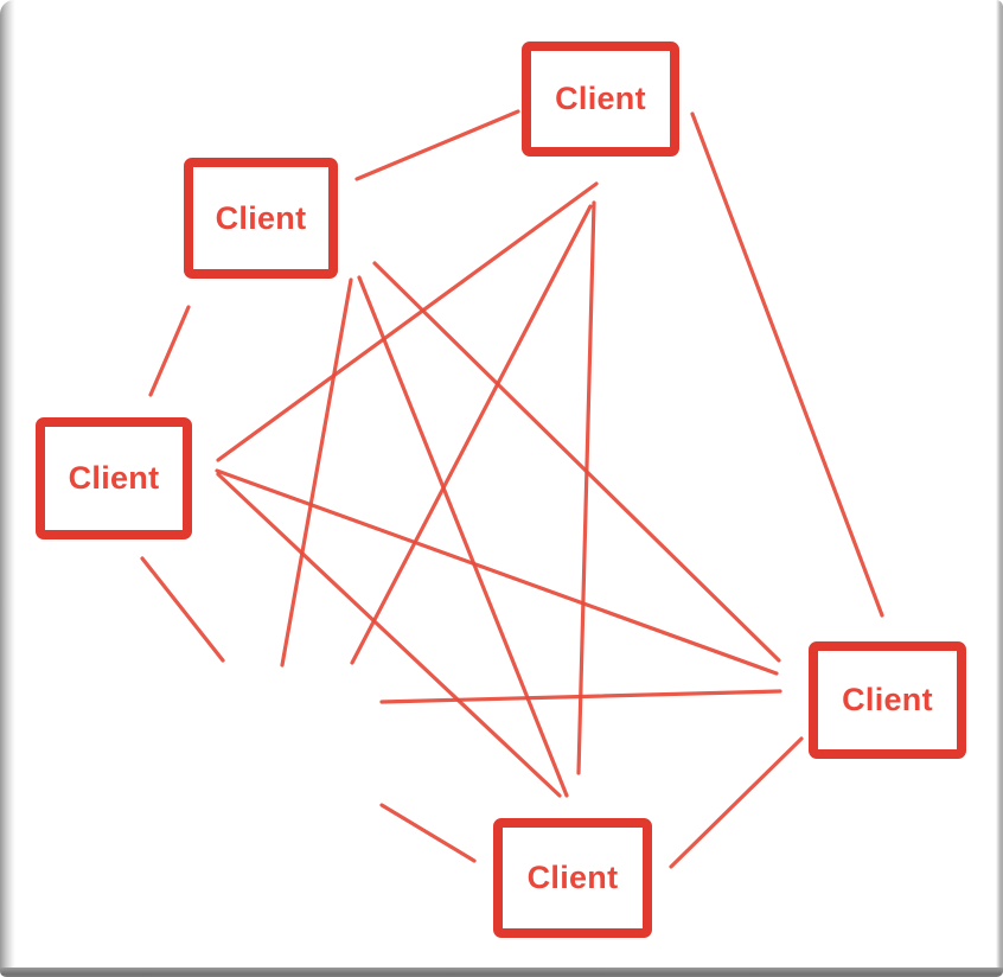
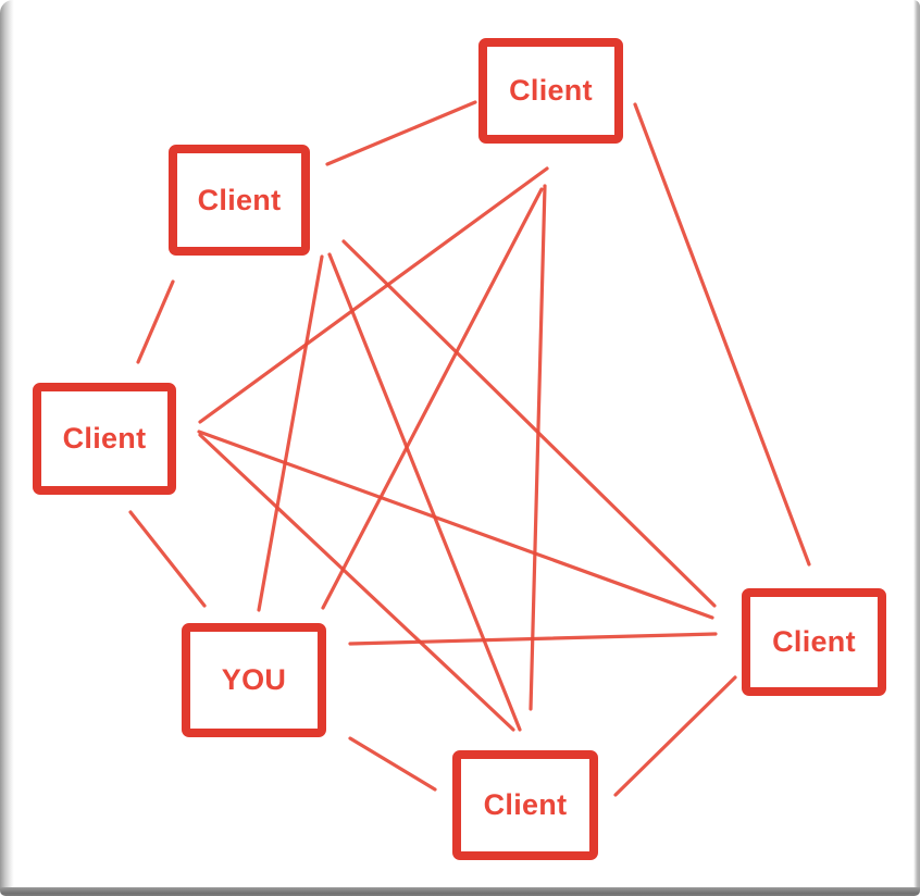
  Client
  Client
  Client
+ YOU
  Client
  Client
